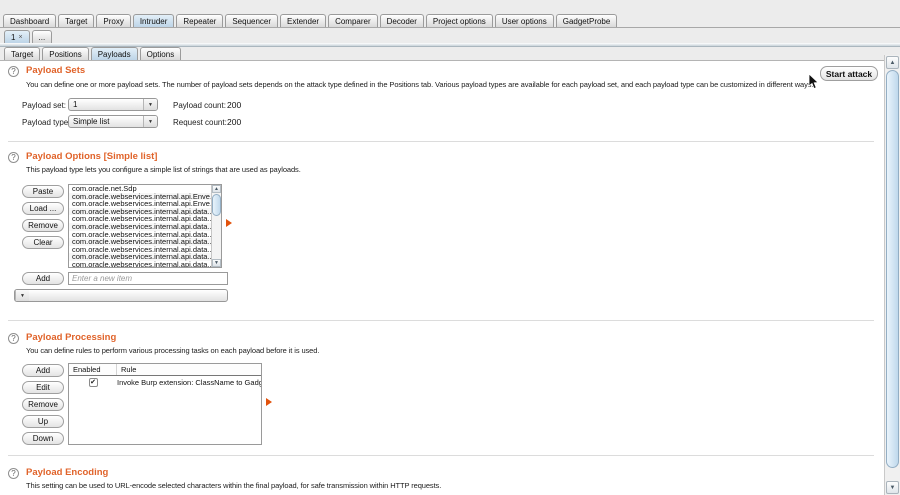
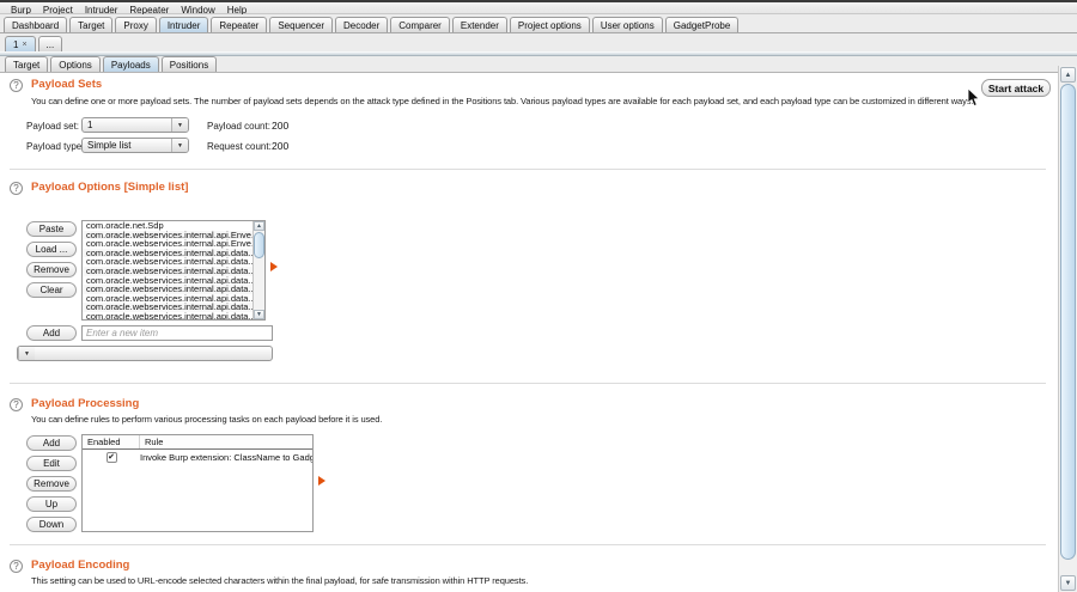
+ Burp Project Intruder Repeater Window Help
  Dashboard
  Target
  Proxy
  Intruder
  Repeater
  Sequencer
- Extender
+ Decoder
  Comparer
- Decoder
+ Extender
  Project options
  User options
  GadgetProbe
  1
  ...
  Target
- Positions
+ Options
  Payloads
- Options
+ Positions
  ?
  Payload Sets
  You can define one or more payload sets. The number of payload sets depends on the attack type defined in the Positions tab. Various payload types are available for each payload set, and each payload type can be customized in different way
  Start attack
  Payload set:
  1
  Payload count:
  200
  Payload type
  Simple list
  Request count:
  200
  ?
  Payload Options [Simple list]
- This payload type lets you configure a simple list of strings that are used as payloads.
  Paste
  Load ...
  Remove
  Clear
  com.oracle.net.Sdp
  com.oracle.webservices.internal.api.Enve
  com.oracle.webservices.internal.api.Enve
  com.oracle.webservices.internal.api.data.
  com.oracle.webservices.internal.api.data.
  com.oracle.webservices.internal.api.data.
  com.oracle.webservices.internal.api.data.
  com.oracle.webservices.internal.api.data.
  com.oracle.webservices.internal.api.data.
  com.oracle.webservices.internal.api.data.
  com.oracle.webservices.internal.api.data.
  Add
  Enter a new item
  ?
  Payload Processing
  You can define rules to perform various processing tasks on each payload before it is used.
  Add
  Edit
  Remove
  Up
  Down
  Enabled
  Rule
  Invoke Burp extension: ClassName to Gadg
  ?
  Payload Encoding
  This setting can be used to URL-encode selected characters within the final payload, for safe transmission within HTTP requests.
